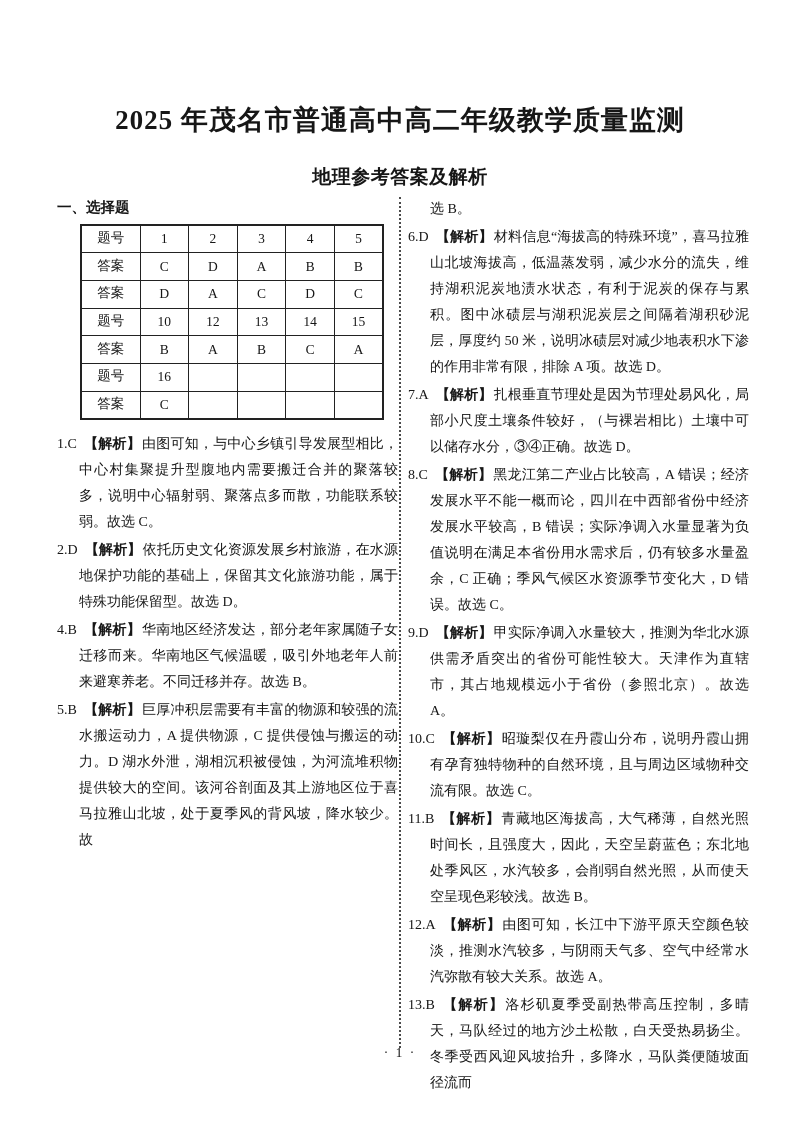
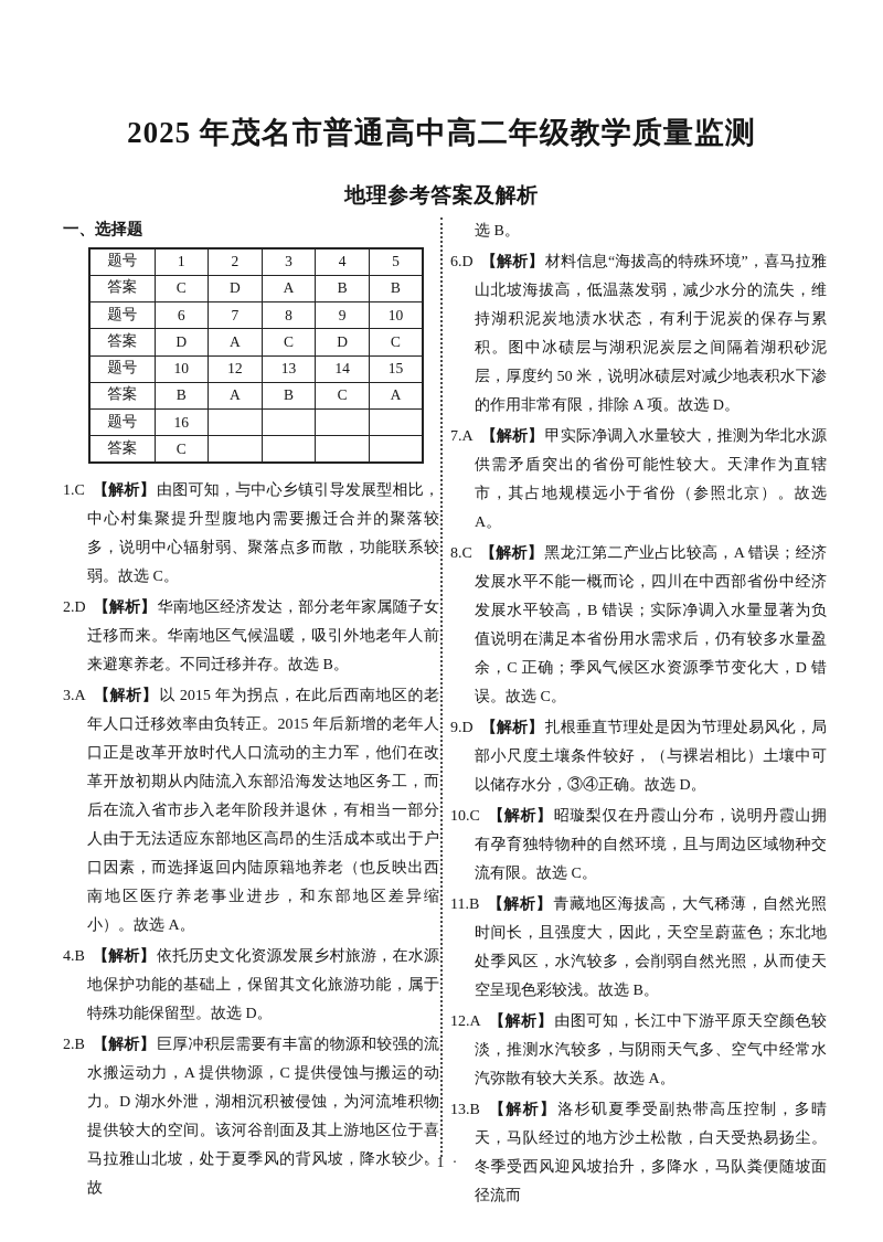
  2025 年茂名市普通高中高二年级教学质量监测
  地理参考答案及解析
  一、选择题
  题号	1	2	3	4	5
  答案	C	D	A	B	B
+ 题号	6	7	8	9	10
  答案	D	A	C	D	C
  题号	10	12	13	14	15
  答案	B	A	B	C	A
  题号	16
  答案	C
  1.C 【解析】由图可知，与中心乡镇引导发展型相比，中心村集聚提升型腹地内需要搬迁合并的聚落较多，说明中心辐射弱、聚落点多而散，功能联系较弱。故选 C。
- 2.D 【解析】依托历史文化资源发展乡村旅游，在水源地保护功能的基础上，保留其文化旅游功能，属于特殊功能保留型。故选 D。
+ 2.D 【解析】华南地区经济发达，部分老年家属随子女迁移而来。华南地区气候温暖，吸引外地老年人前来避寒养老。不同迁移并存。故选 B。
+ 3.A 【解析】以 2015 年为拐点，在此后西南地区的老年人口迁移效率由负转正。2015 年后新增的老年人口正是改革开放时代人口流动的主力军，他们在改革开放初期从内陆流入东部沿海发达地区务工，而后在流入省市步入老年阶段并退休，有相当一部分人由于无法适应东部地区高昂的生活成本或出于户口因素，而选择返回内陆原籍地养老（也反映出西南地区医疗养老事业进步，和东部地区差异缩小）。故选 A。
- 4.B 【解析】华南地区经济发达，部分老年家属随子女迁移而来。华南地区气候温暖，吸引外地老年人前来避寒养老。不同迁移并存。故选 B。
+ 4.B 【解析】依托历史文化资源发展乡村旅游，在水源地保护功能的基础上，保留其文化旅游功能，属于特殊功能保留型。故选 D。
- 5.B 【解析】巨厚冲积层需要有丰富的物源和较强的流水搬运动力，A 提供物源，C 提供侵蚀与搬运的动力。D 湖水外泄，湖相沉积被侵蚀，为河流堆积物提供较大的空间。该河谷剖面及其上游地区位于喜马拉雅山北坡，处于夏季风的背风坡，降水较少。故
+ 2.B 【解析】巨厚冲积层需要有丰富的物源和较强的流水搬运动力，A 提供物源，C 提供侵蚀与搬运的动力。D 湖水外泄，湖相沉积被侵蚀，为河流堆积物提供较大的空间。该河谷剖面及其上游地区位于喜马拉雅山北坡，处于夏季风的背风坡，降水较少。故
  选 B。
  6.D 【解析】材料信息“海拔高的特殊环境”，喜马拉雅山北坡海拔高，低温蒸发弱，减少水分的流失，维持湖积泥炭地渍水状态，有利于泥炭的保存与累积。图中冰碛层与湖积泥炭层之间隔着湖积砂泥层，厚度约 50 米，说明冰碛层对减少地表积水下渗的作用非常有限，排除 A 项。故选 D。
- 7.A 【解析】扎根垂直节理处是因为节理处易风化，局部小尺度土壤条件较好，（与裸岩相比）土壤中可以储存水分，③④正确。故选 D。
+ 7.A 【解析】甲实际净调入水量较大，推测为华北水源供需矛盾突出的省份可能性较大。天津作为直辖市，其占地规模远小于省份（参照北京）。故选 A。
  8.C 【解析】黑龙江第二产业占比较高，A 错误；经济发展水平不能一概而论，四川在中西部省份中经济发展水平较高，B 错误；实际净调入水量显著为负值说明在满足本省份用水需求后，仍有较多水量盈余，C 正确；季风气候区水资源季节变化大，D 错误。故选 C。
- 9.D 【解析】甲实际净调入水量较大，推测为华北水源供需矛盾突出的省份可能性较大。天津作为直辖市，其占地规模远小于省份（参照北京）。故选 A。
+ 9.D 【解析】扎根垂直节理处是因为节理处易风化，局部小尺度土壤条件较好，（与裸岩相比）土壤中可以储存水分，③④正确。故选 D。
  10.C 【解析】昭璇梨仅在丹霞山分布，说明丹霞山拥有孕育独特物种的自然环境，且与周边区域物种交流有限。故选 C。
  11.B 【解析】青藏地区海拔高，大气稀薄，自然光照时间长，且强度大，因此，天空呈蔚蓝色；东北地处季风区，水汽较多，会削弱自然光照，从而使天空呈现色彩较浅。故选 B。
  12.A 【解析】由图可知，长江中下游平原天空颜色较淡，推测水汽较多，与阴雨天气多、空气中经常水汽弥散有较大关系。故选 A。
  13.B 【解析】洛杉矶夏季受副热带高压控制，多晴天，马队经过的地方沙土松散，白天受热易扬尘。冬季受西风迎风坡抬升，多降水，马队粪便随坡面径流而
  · 1 ·
